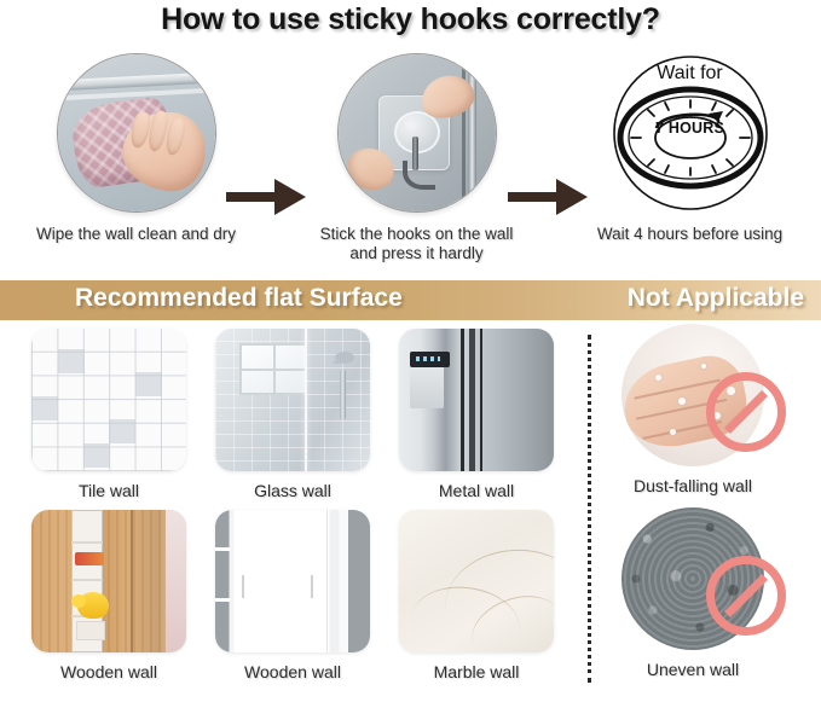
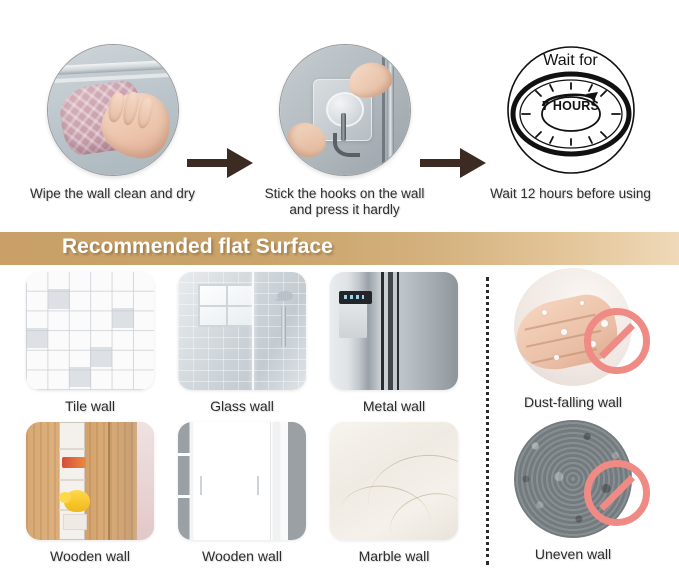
- How to use sticky hooks correctly?
  Wipe the wall clean and dry
  Stick the hooks on the wall
  and press it hardly
  Wait for
  7 HOURS
- Wait 4 hours before using
+ Wait 12 hours before using
  Recommended flat Surface
- Not Applicable
  Tile wall
  Glass wall
  Metal wall
  Wooden wall
  Wooden wall
  Marble wall
  Dust-falling wall
  Uneven wall
